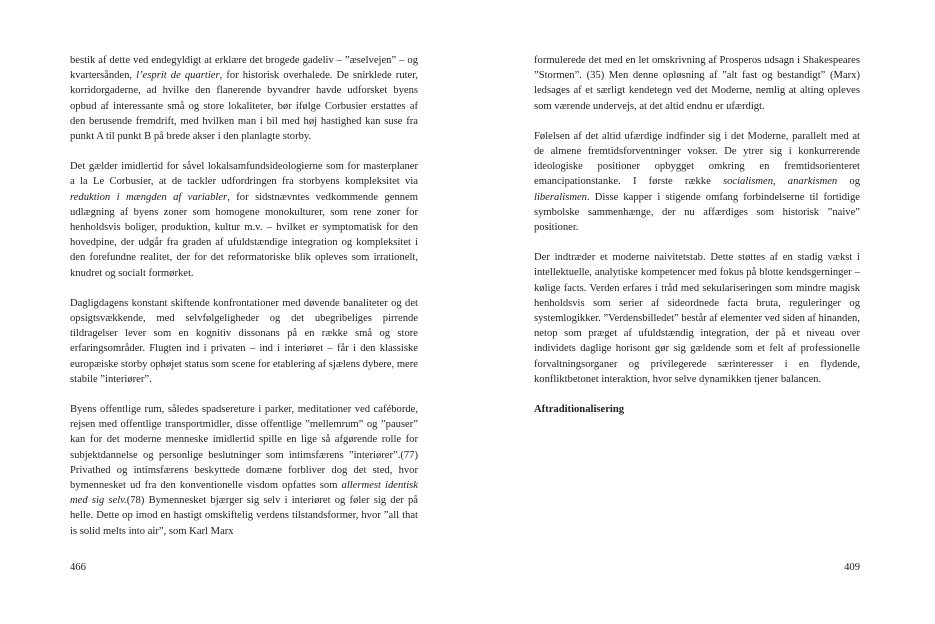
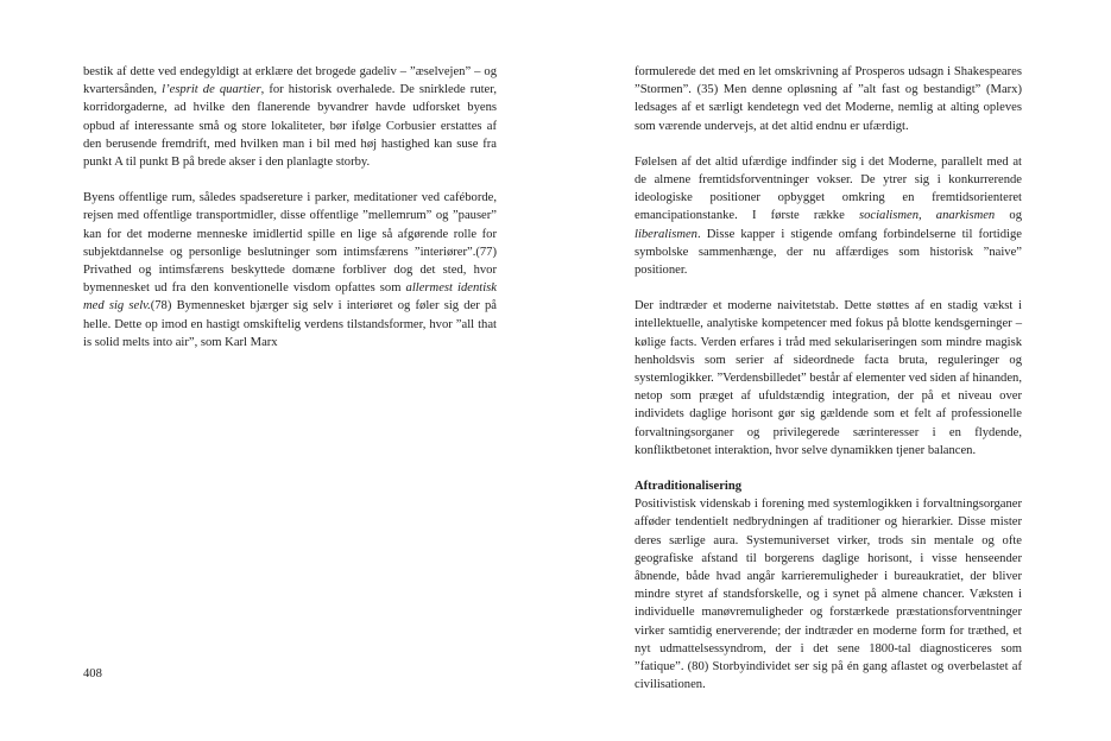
  bestik af dette ved endegyldigt at erklære det brogede gadeliv – ”æselvejen” – og kvartersånden, l’esprit de quartier, for historisk overhalede. De snirklede ruter, korridorgaderne, ad hvilke den flanerende byvandrer havde udforsket byens opbud af interessante små og store lokaliteter, bør ifølge Corbusier erstattes af den berusende fremdrift, med hvilken man i bil med høj hastighed kan suse fra punkt A til punkt B på brede akser i den planlagte storby.
- Det gælder imidlertid for såvel lokalsamfundsideologierne som for masterplaner a la Le Corbusier, at de tackler udfordringen fra storbyens kompleksitet via reduktion i mængden af variabler, for sidstnævntes vedkommende gennem udlægning af byens zoner som homogene monokulturer, som rene zoner for henholdsvis boliger, produktion, kultur m.v. – hvilket er symptomatisk for den hovedpine, der udgår fra graden af ufuldstændige integration og kompleksitet i den forefundne realitet, der for det reformatoriske blik opleves som irrationelt, knudret og socialt formørket.
- Dagligdagens konstant skiftende konfrontationer med døvende banaliteter og det opsigtsvækkende, med selvfølgeligheder og det ubegribeliges pirrende tildragelser lever som en kognitiv dissonans på en række små og store erfaringsområder. Flugten ind i privaten – ind i interiøret – får i den klassiske europæiske storby ophøjet status som scene for etablering af sjælens dybere, mere stabile ”interiører”.
  Byens offentlige rum, således spadsereture i parker, meditationer ved caféborde, rejsen med offentlige transportmidler, disse offentlige ”mellemrum” og ”pauser” kan for det moderne menneske imidlertid spille en lige så afgørende rolle for subjektdannelse og personlige beslutninger som intimsfærens ”interiører”.(77) Privathed og intimsfærens beskyttede domæne forbliver dog det sted, hvor bymennesket ud fra den konventionelle visdom opfattes som allermest identisk med sig selv.(78) Bymennesket bjærger sig selv i interiøret og føler sig der på helle. Dette op imod en hastigt omskiftelig verdens tilstandsformer, hvor ”all that is solid melts into air”, som Karl Marx
  formulerede det med en let omskrivning af Prosperos udsagn i Shakespeares ”Stormen”. (35) Men denne opløsning af ”alt fast og bestandigt” (Marx) ledsages af et særligt kendetegn ved det Moderne, nemlig at alting opleves som værende undervejs, at det altid endnu er ufærdigt.
  Følelsen af det altid ufærdige indfinder sig i det Moderne, parallelt med at de almene fremtidsforventninger vokser. De ytrer sig i konkurrerende ideologiske positioner opbygget omkring en fremtidsorienteret emancipationstanke. I første række socialismen, anarkismen og liberalismen. Disse kapper i stigende omfang forbindelserne til fortidige symbolske sammenhænge, der nu affærdiges som historisk ”naive” positioner.
  Der indtræder et moderne naivitetstab. Dette støttes af en stadig vækst i intellektuelle, analytiske kompetencer med fokus på blotte kendsgerninger – kølige facts. Verden erfares i tråd med sekulariseringen som mindre magisk henholdsvis som serier af sideordnede facta bruta, reguleringer og systemlogikker. ”Verdensbilledet” består af elementer ved siden af hinanden, netop som præget af ufuldstændig integration, der på et niveau over individets daglige horisont gør sig gældende som et felt af professionelle forvaltningsorganer og privilegerede særinteresser i en flydende, konfliktbetonet interaktion, hvor selve dynamikken tjener balancen.
  Aftraditionalisering
+ Positivistisk videnskab i forening med systemlogikken i forvaltningsorganer afføder tendentielt nedbrydningen af traditioner og hierarkier. Disse mister deres særlige aura. Systemuniverset virker, trods sin mentale og ofte geografiske afstand til borgerens daglige horisont, i visse henseender åbnende, både hvad angår karrieremuligheder i bureaukratiet, der bliver mindre styret af standsforskelle, og i synet på almene chancer. Væksten i individuelle manøvremuligheder og forstærkede præstationsforventninger virker samtidig enerverende; der indtræder en moderne form for træthed, et nyt udmattelsessyndrom, der i det sene 1800-tal diagnosticeres som ”fatique”. (80) Storbyindividet ser sig på én gang aflastet og overbelastet af civilisationen.
- 466
+ 408
- 409
